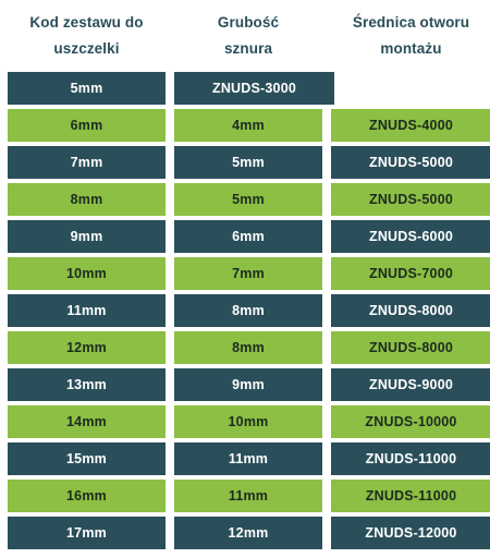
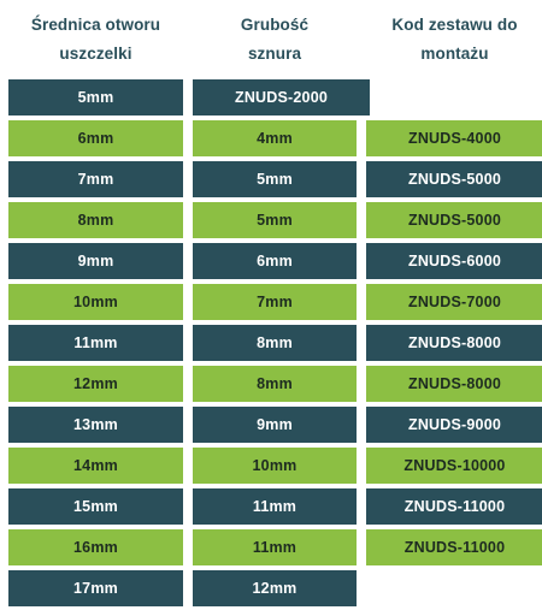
- Kod zestawu do
+ Średnica otworu
  uszczelki
  Grubość
  sznura
- Średnica otworu
+ Kod zestawu do
  montażu
  5mm
- ZNUDS-3000
+ ZNUDS-2000
  6mm
  4mm
  ZNUDS-4000
  7mm
  5mm
  ZNUDS-5000
  8mm
  5mm
  ZNUDS-5000
  9mm
  6mm
  ZNUDS-6000
  10mm
  7mm
  ZNUDS-7000
  11mm
  8mm
  ZNUDS-8000
  12mm
  8mm
  ZNUDS-8000
  13mm
  9mm
  ZNUDS-9000
  14mm
  10mm
  ZNUDS-10000
  15mm
  11mm
  ZNUDS-11000
  16mm
  11mm
  ZNUDS-11000
  17mm
  12mm
- ZNUDS-12000
